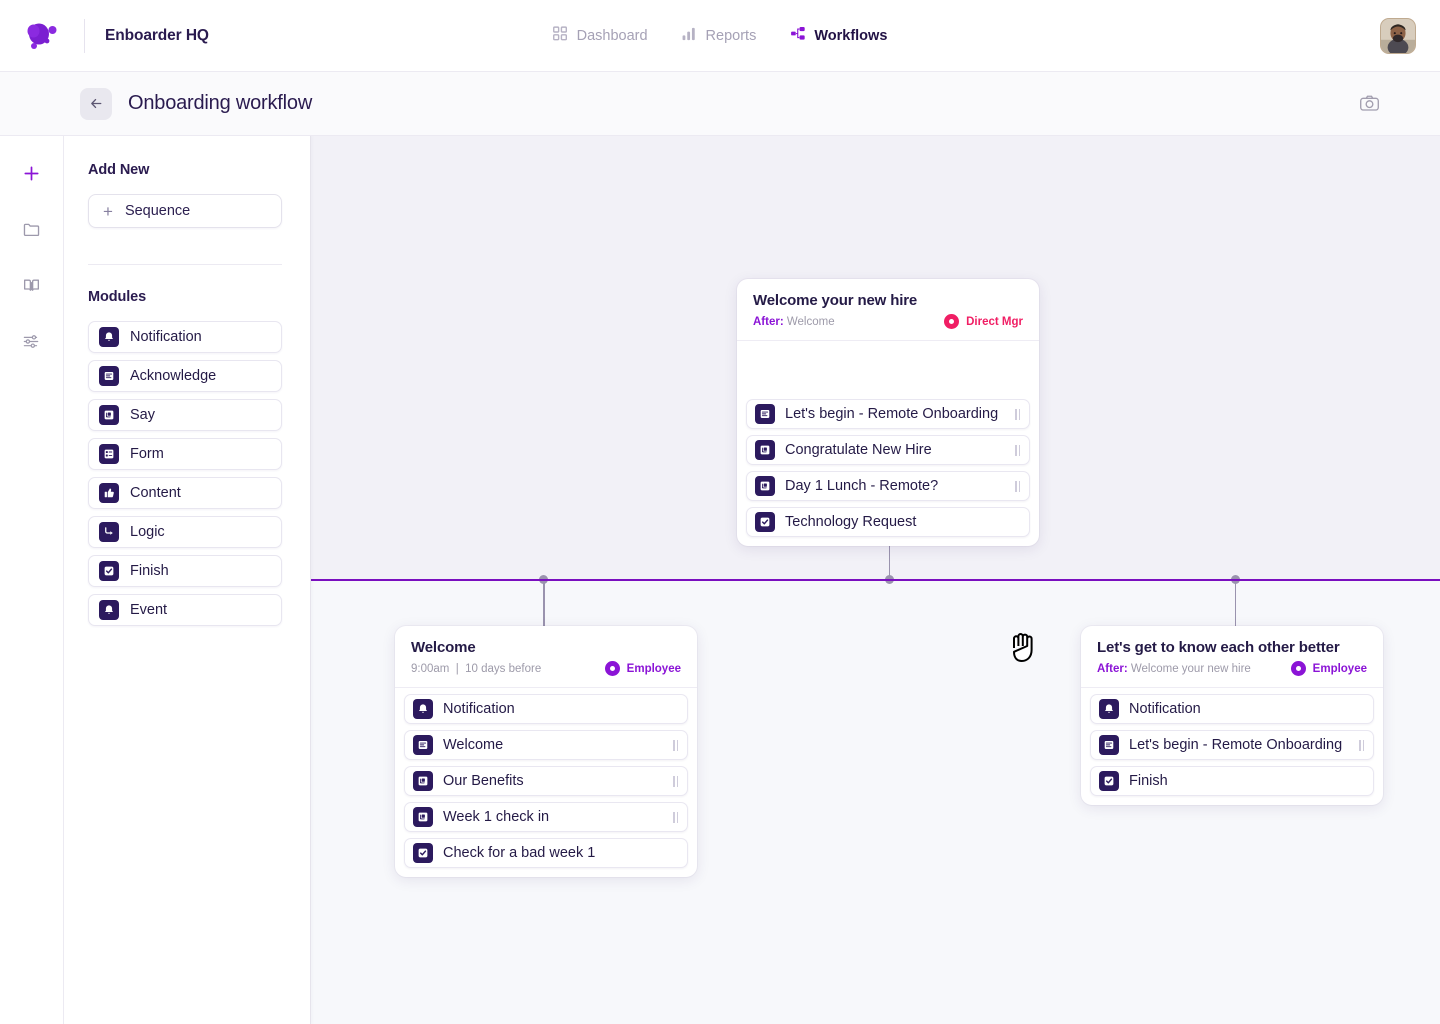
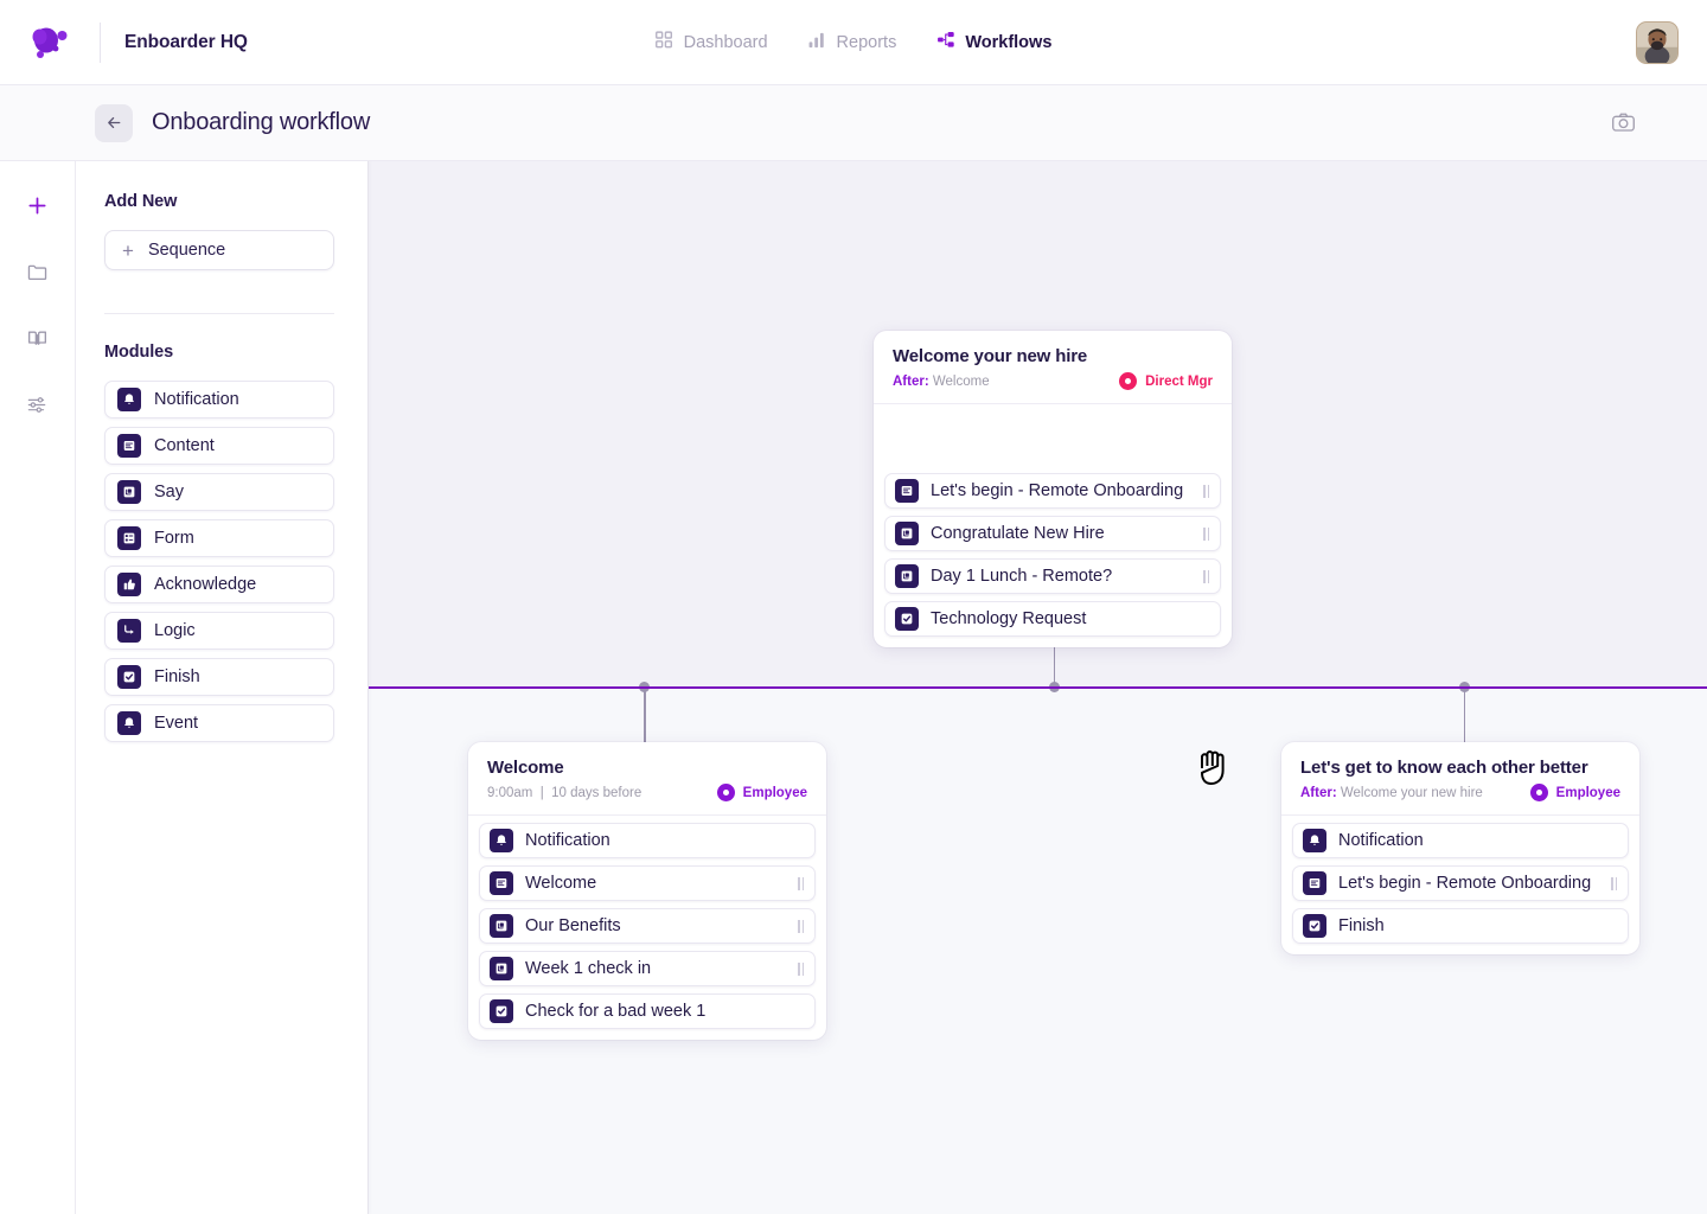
  Enboarder HQ
  Dashboard
  Reports
  Workflows
  Onboarding workflow
  Add New
  +
  Sequence
  Modules
  Notification
- Acknowledge
+ Content
  Say
  Form
- Content
+ Acknowledge
  Logic
  Finish
  Event
  Welcome your new hire
  After: Welcome
  Direct Mgr
  Let's begin - Remote Onboarding
  Congratulate New Hire
  Day 1 Lunch - Remote?
  Technology Request
  Welcome
  9:00am | 10 days before
  Employee
  Notification
  Welcome
  Our Benefits
  Week 1 check in
  Check for a bad week 1
  Let's get to know each other better
  After: Welcome your new hire
  Employee
  Notification
  Let's begin - Remote Onboarding
  Finish
